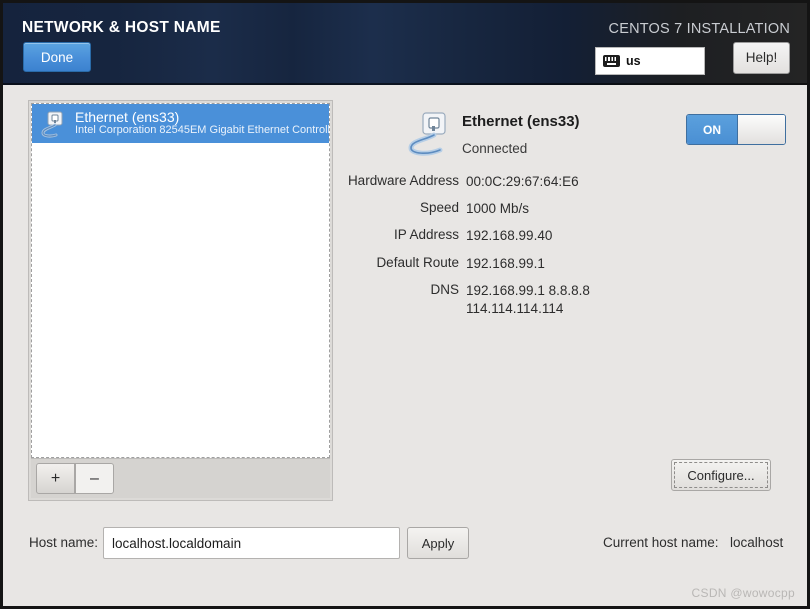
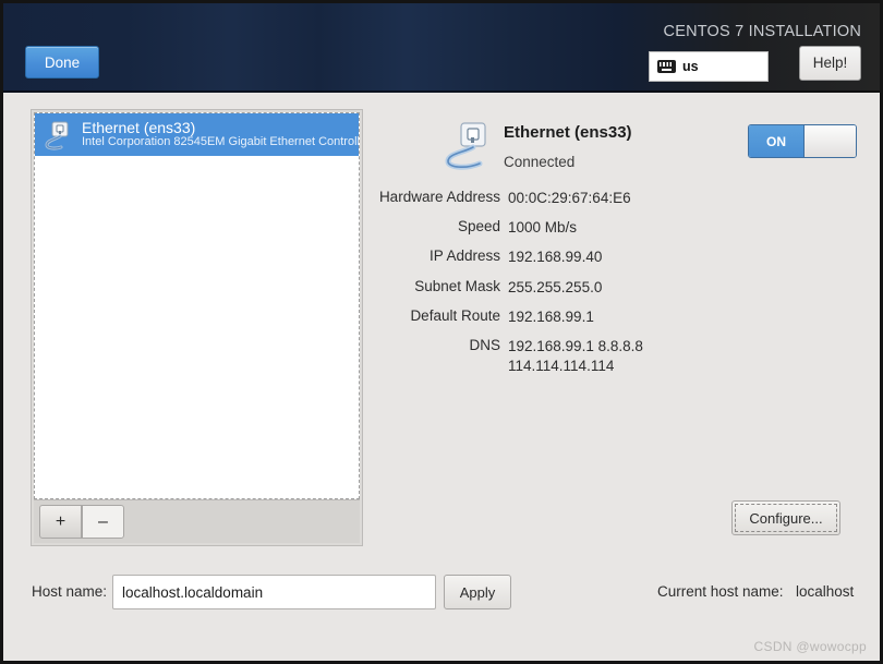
- NETWORK & HOST NAME
  CENTOS 7 INSTALLATION
  Done
  us
  Help!
  Ethernet (ens33)
  Intel Corporation 82545EM Gigabit Ethernet Controll
  +
  –
  Ethernet (ens33)
  Connected
  ON
  Hardware Address
  00:0C:29:67:64:E6
  Speed
  1000 Mb/s
  IP Address
  192.168.99.40
+ Subnet Mask
+ 255.255.255.0
  Default Route
  192.168.99.1
  DNS
  192.168.99.1 8.8.8.8
  114.114.114.114
  Configure...
  Host name:
  localhost.localdomain
  Apply
  Current host name:
  localhost
  CSDN @wowocpp
